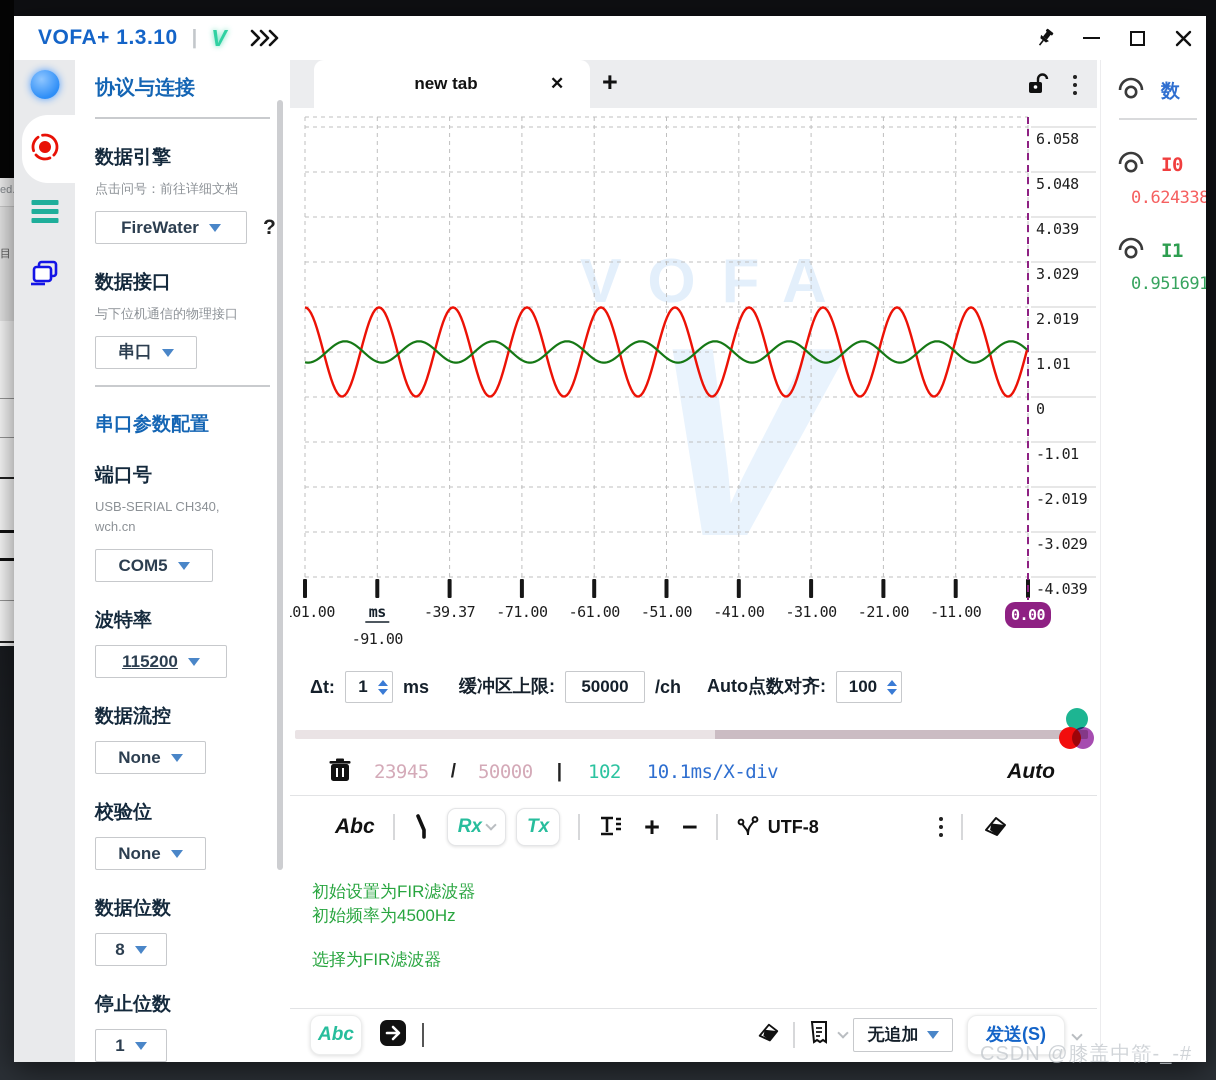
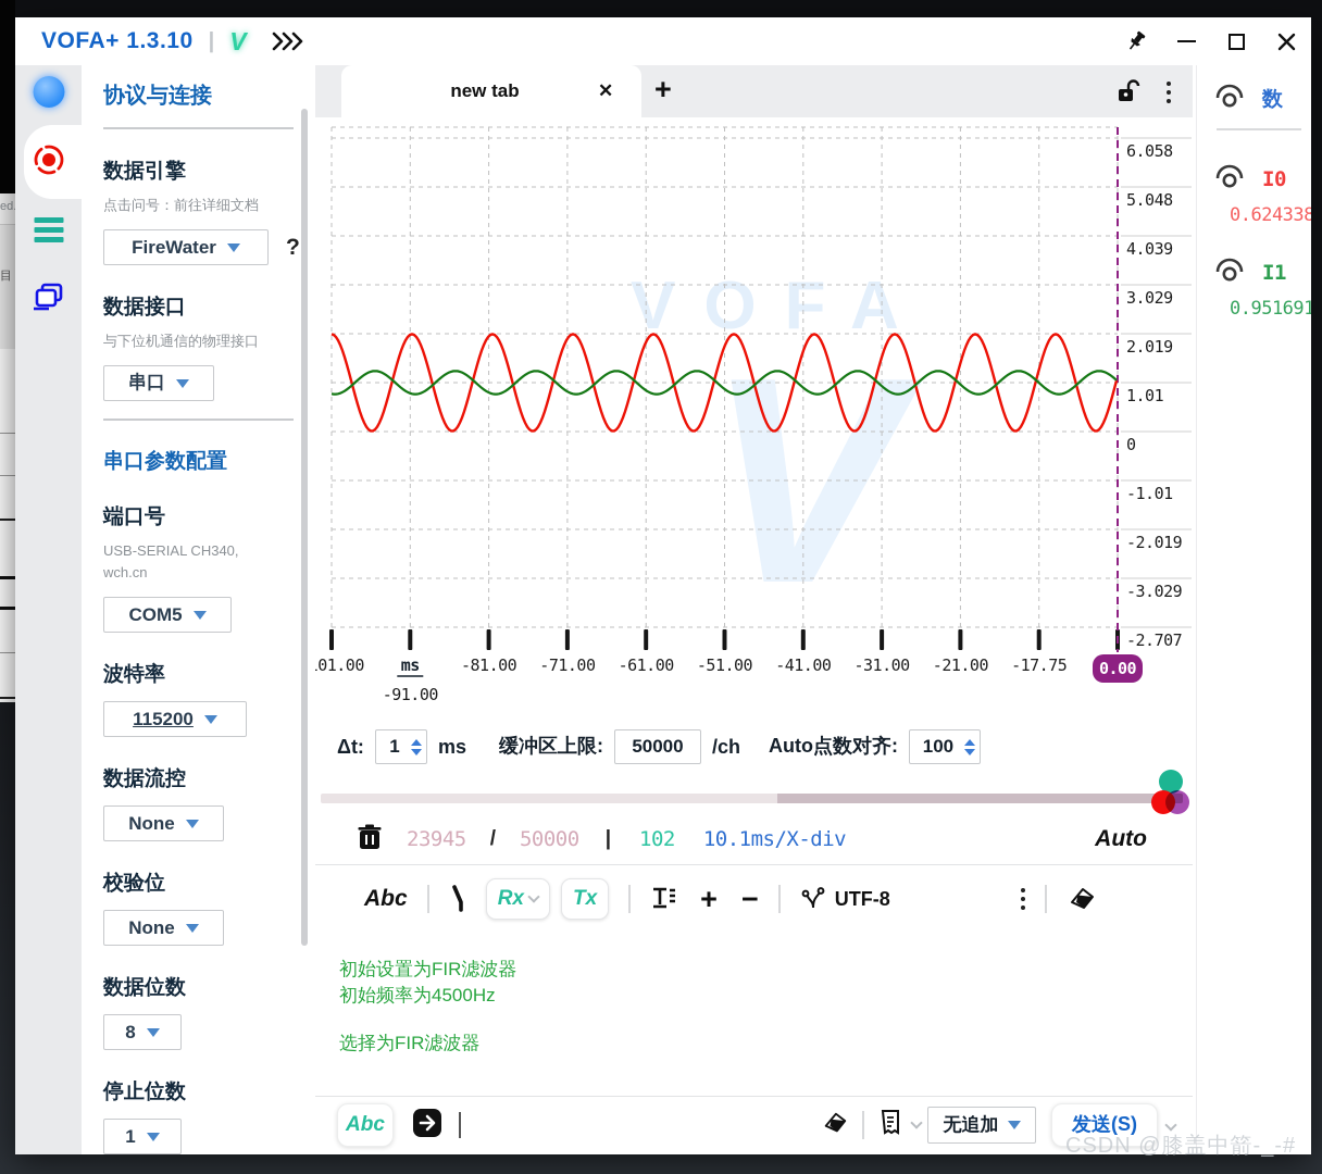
  目
  VOFA+ 1.3.10
  |
  V
  协议与连接
  数据引擎
  点击问号：前往详细文档
  FireWater
  ?
  数据接口
  与下位机通信的物理接口
  串口
  串口参数配置
  端口号
  USB-SERIAL CH340,
  wch.cn
  COM5
  波特率
  115200
  数据流控
  None
  校验位
  None
  数据位数
  8
  停止位数
  1
  new tab
  ✕
  +
  VOFA
  6.058
  5.048
  4.039
  3.029
  2.019
  1.01
  0
  -1.01
  -2.019
  -3.029
- -4.039
+ -2.707
  01.00
  -91.00
- -39.37
+ -81.00
  -71.00
  -61.00
  -51.00
  -41.00
  -31.00
  -21.00
- -11.00
+ -17.75
  ms
  0.00
  Δt:
  1
  ms
  缓冲区上限:
  50000
  /ch
  Auto点数对齐:
  100
  23945
  /
  50000
  |
  102
  10.1ms/X-div
  Auto
  Abc
  Rx
  Tx
  +
  −
  UTF-8
  初始设置为FIR滤波器
  初始频率为4500Hz
  选择为FIR滤波器
  Abc
  无追加
  发送(S)
  数
  I0
  0.624338
  I1
  0.951691
  CSDN @膝盖中箭-_-#
